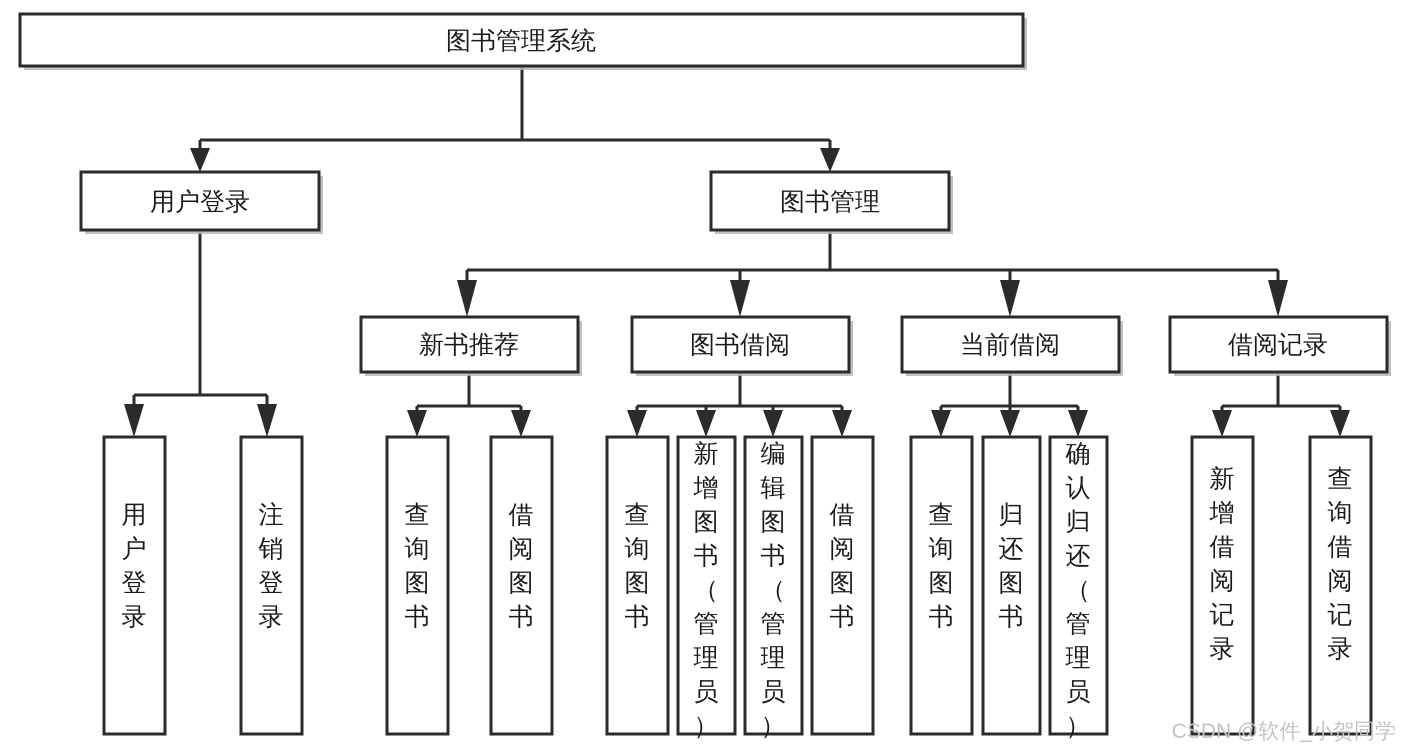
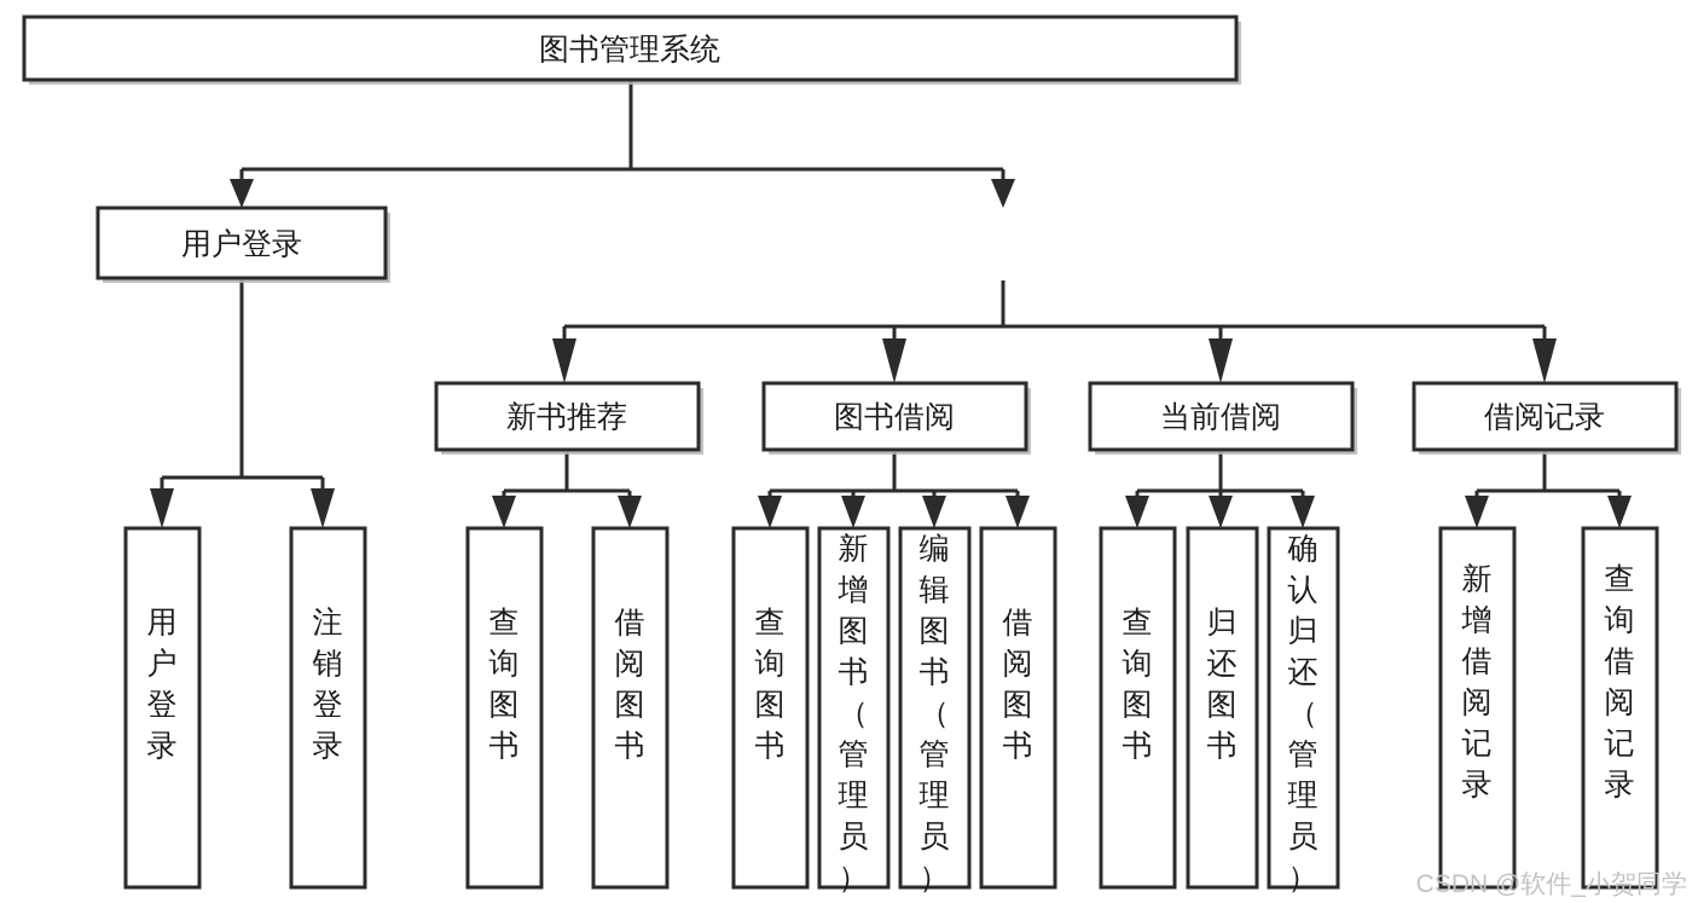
  图书管理系统
  用户登录
- 图书管理
  新书推荐
  图书借阅
  当前借阅
  借阅记录
  用户登录
  注销登录
  查询图书
  借阅图书
  查询图书
  新增图书（管理员）
  编辑图书（管理员）
  借阅图书
  查询图书
  归还图书
  确认归还（管理员）
  新增借阅记录
  查询借阅记录
  CSDN @软件_小贺同学
